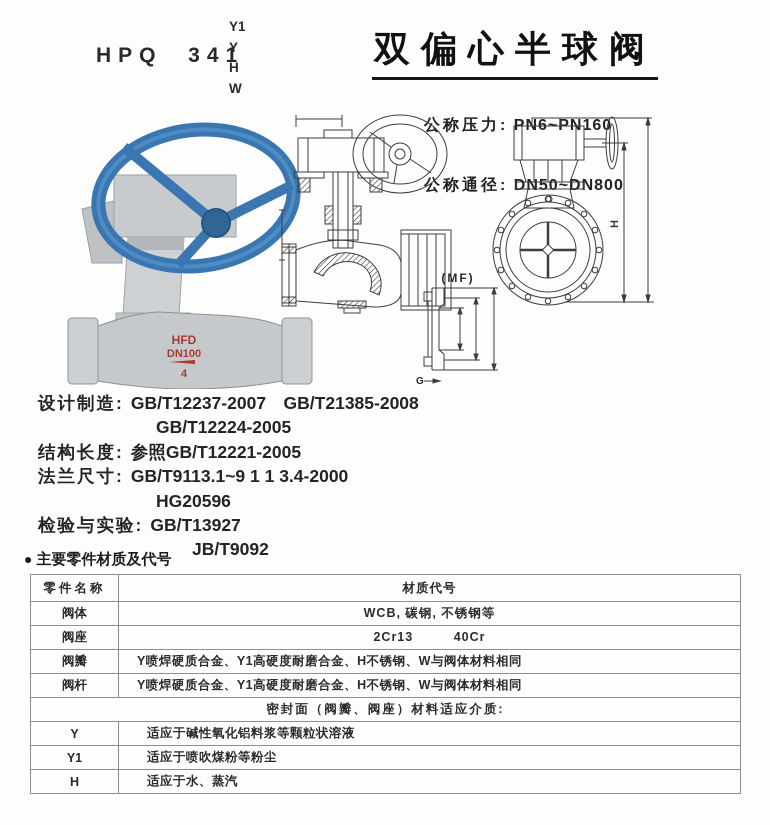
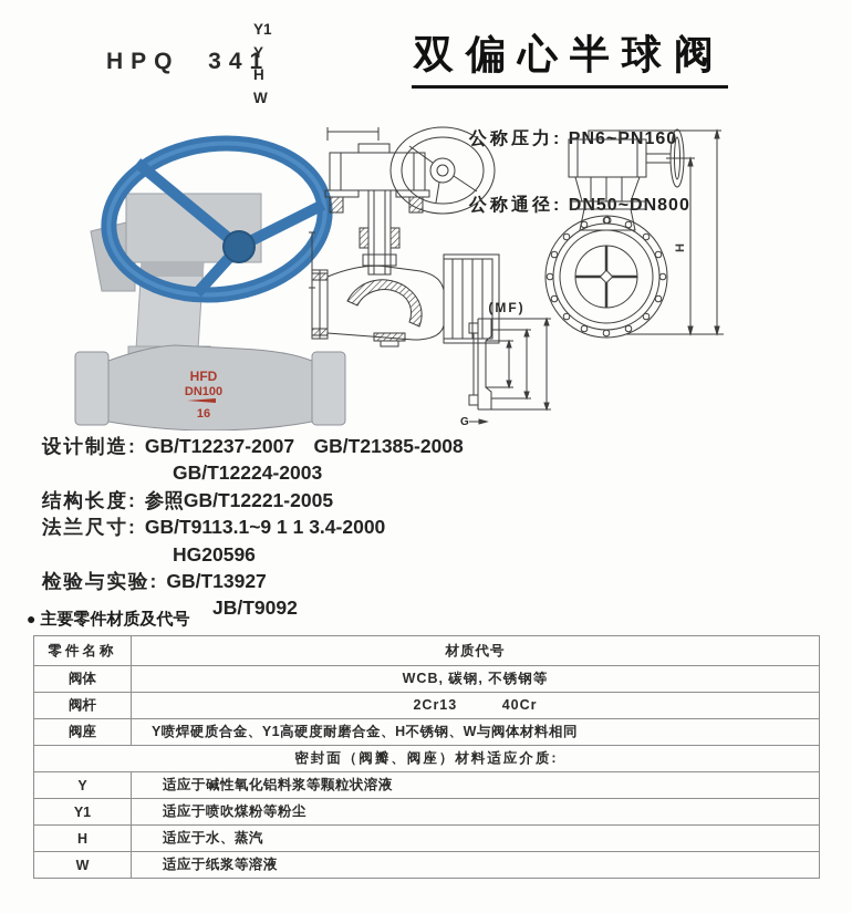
  HPQ 341
  Y1
  Y
  H
  W
  双偏心半球阀
  公称通径: DN50~DN800
  HFD
  DN100
- 4
+ 16
  (MF)
  G
  设计制造: GB/T12237-2007 GB/T21385-2008
- GB/T12224-2005
+ GB/T12224-2003
  结构长度: 参照GB/T12221-2005
  法兰尺寸: GB/T9113.1~9 1 1 3.4-2000
  HG20596
  检验与实验: GB/T13927
  JB/T9092
  ● 主要零件材质及代号
  零件名称	材质代号
  阀体	WCB, 碳钢, 不锈钢等
- 阀座	2Cr13 40Cr
+ 阀杆	2Cr13 40Cr
- 阀瓣	Y喷焊硬质合金、Y1高硬度耐磨合金、H不锈钢、W与阀体材料相同
- 阀杆	Y喷焊硬质合金、Y1高硬度耐磨合金、H不锈钢、W与阀体材料相同
+ 阀座	Y喷焊硬质合金、Y1高硬度耐磨合金、H不锈钢、W与阀体材料相同
  密封面（阀瓣、阀座）材料适应介质:
  Y	适应于碱性氧化铝料浆等颗粒状溶液
  Y1	适应于喷吹煤粉等粉尘
  H	适应于水、蒸汽
+ W	适应于纸浆等溶液
